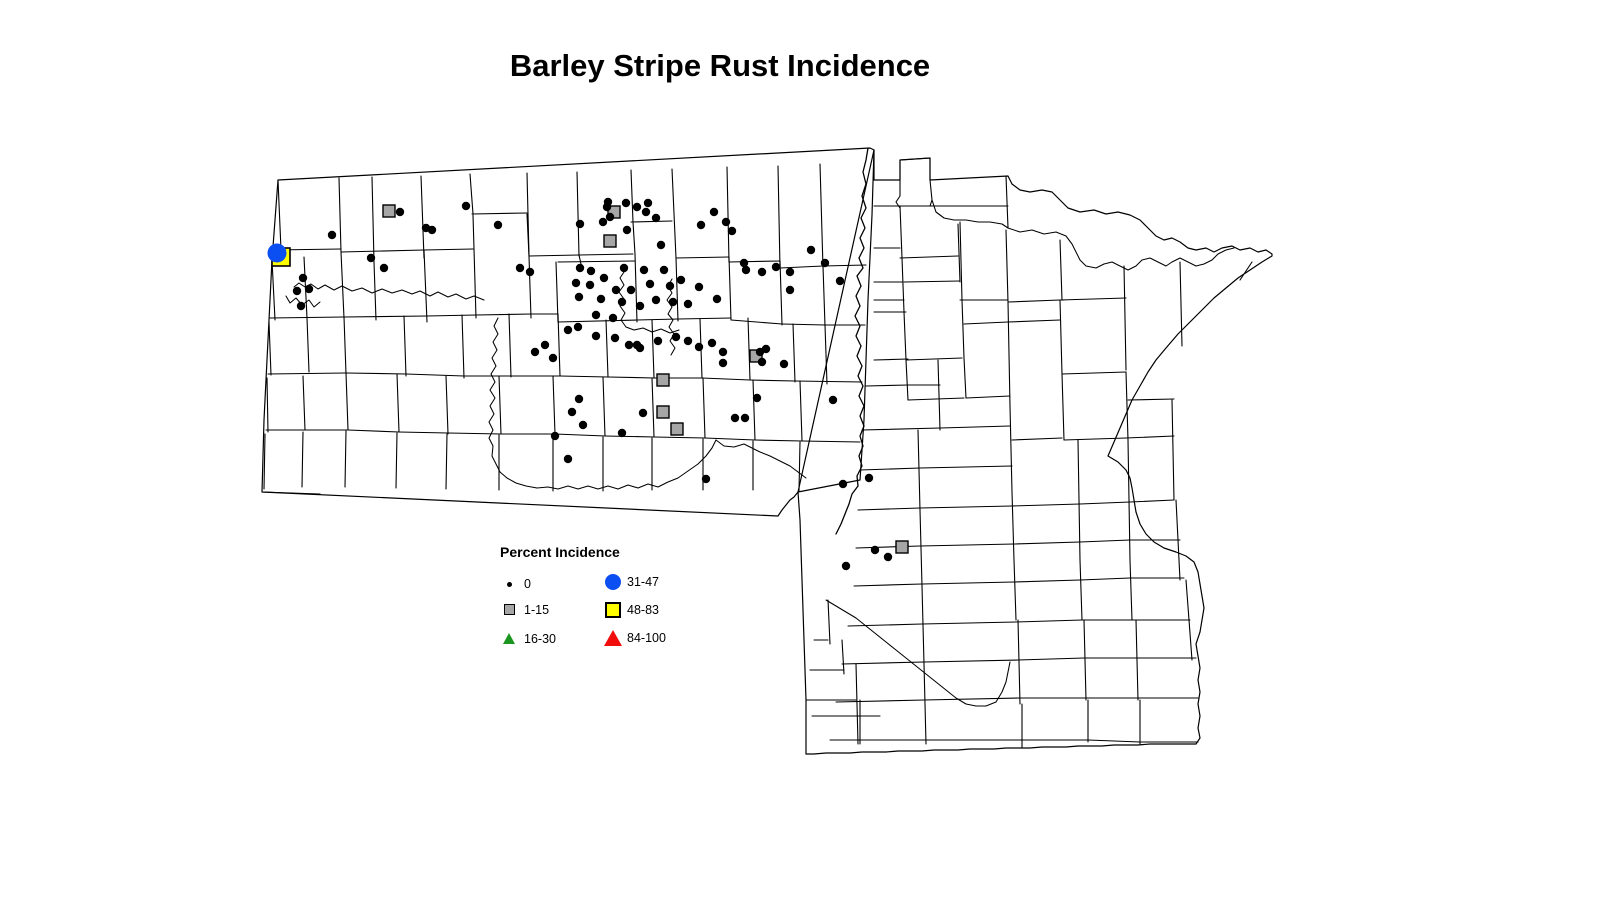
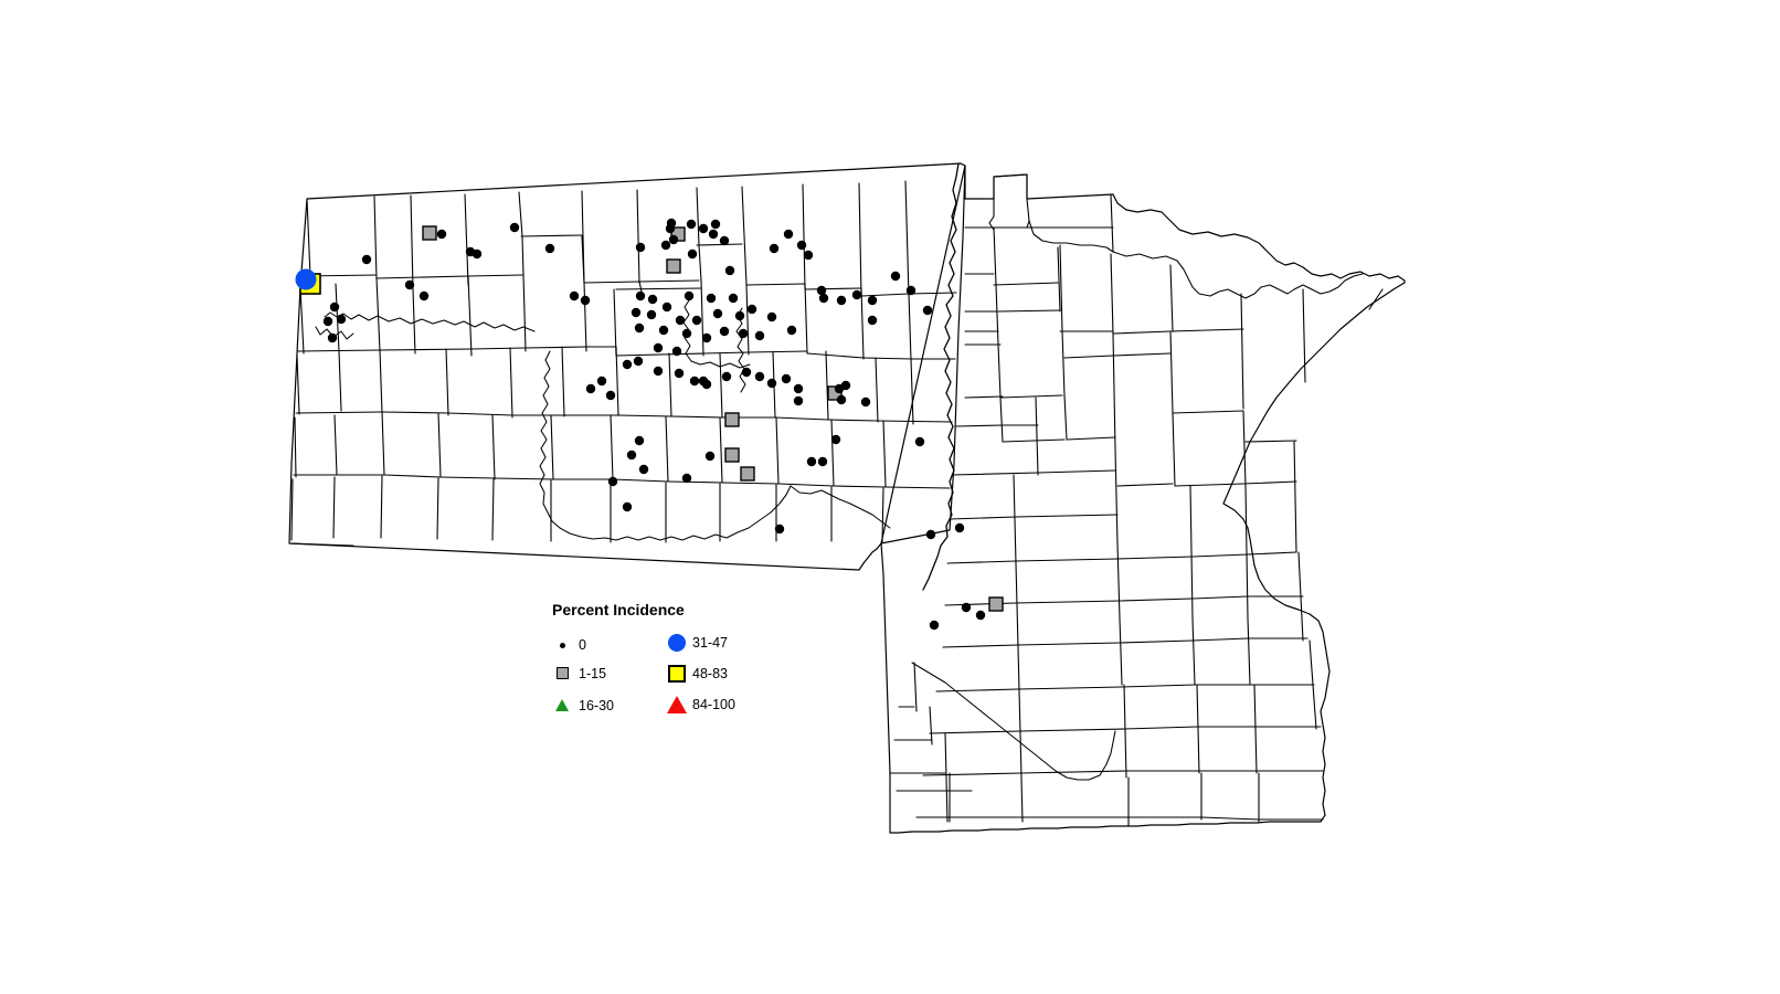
- Barley Stripe Rust Incidence
  Percent Incidence
  0
  1-15
  16-30
  31-47
  48-83
  84-100
